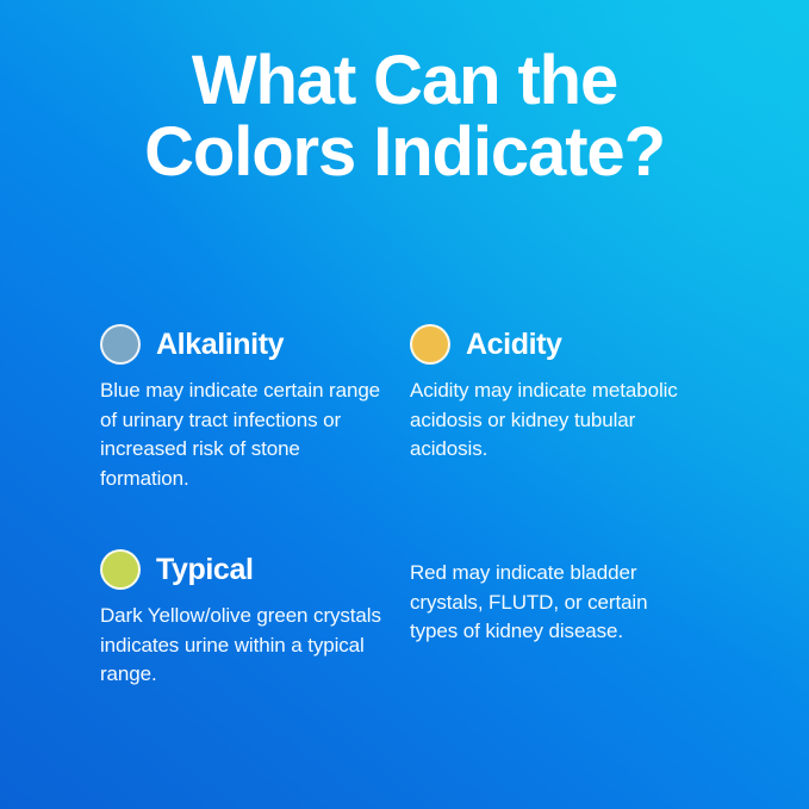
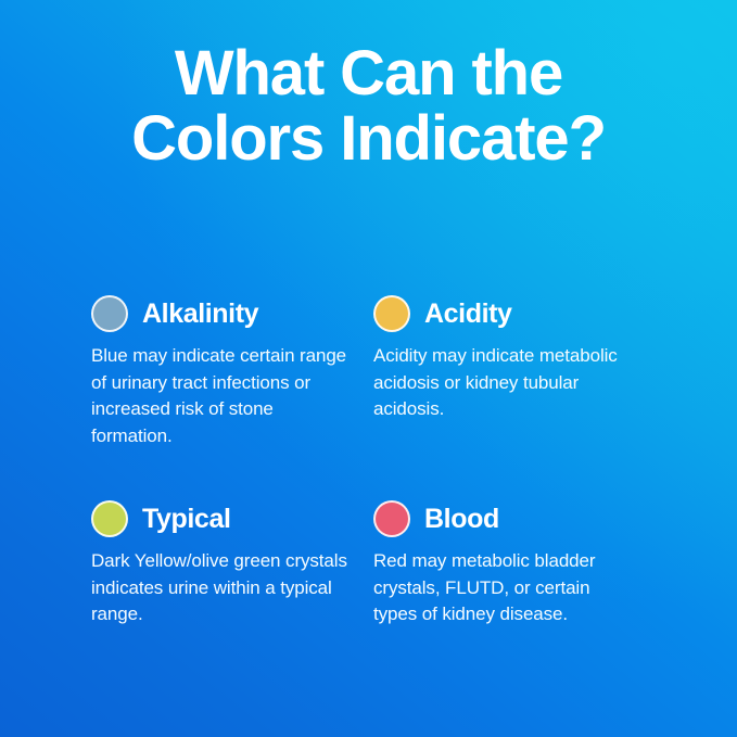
  What Can the
  Colors Indicate?
  Alkalinity
  Blue may indicate certain range of urinary tract infections or increased risk of stone formation.
  Acidity
  Acidity may indicate metabolic acidosis or kidney tubular acidosis.
  Typical
  Dark Yellow/olive green crystals indicates urine within a typical range.
+ Blood
- Red may indicate bladder crystals, FLUTD, or certain types of kidney disease.
+ Red may metabolic bladder crystals, FLUTD, or certain types of kidney disease.
